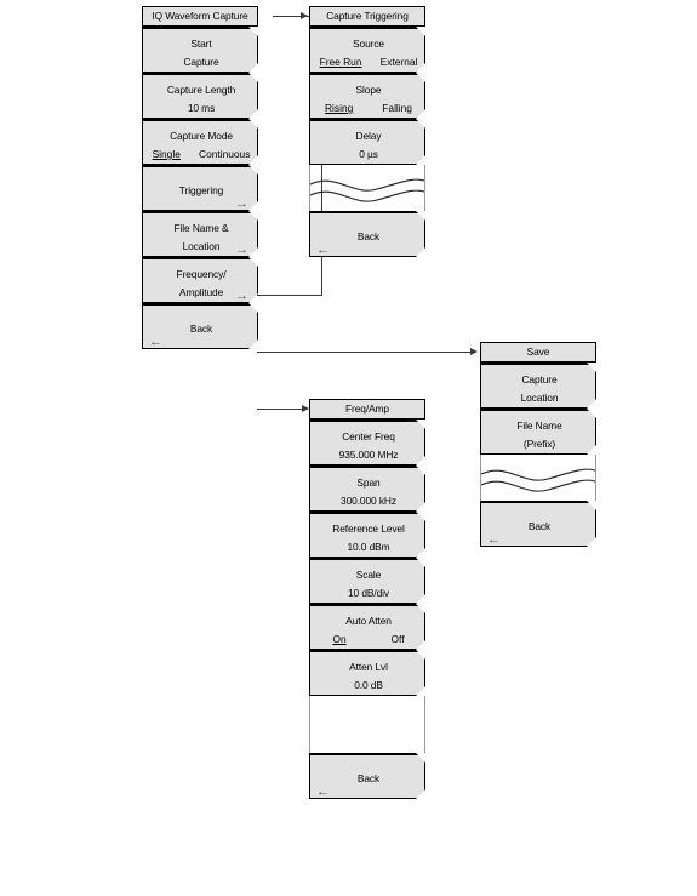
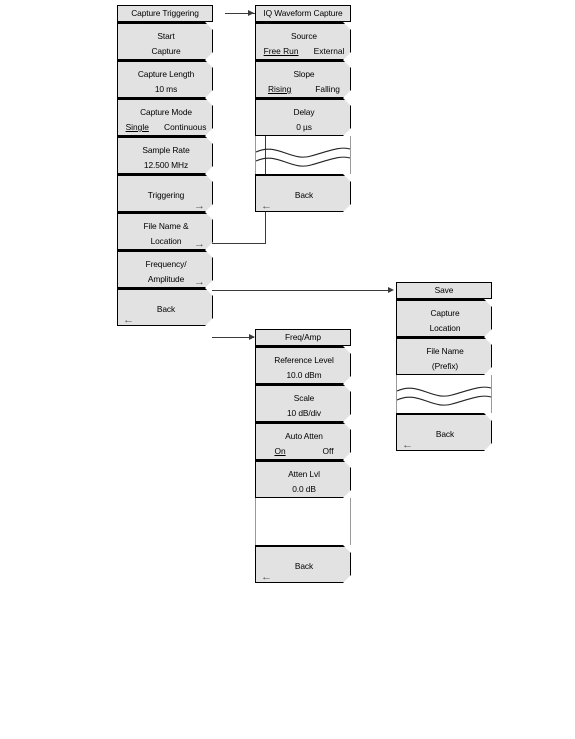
- IQ Waveform Capture
+ Capture Triggering
  Start
  Capture
  Capture Length
  10 ms
  Capture Mode
  Single
  Continuous
+ Sample Rate
+ 12.500 MHz
  Triggering
  →
  File Name &
  Location
  →
  Frequency/
  Amplitude
  →
  Back
  ←
- Capture Triggering
+ IQ Waveform Capture
  Source
  Free Run
  External
  Slope
  Rising
  Falling
  Delay
  0 µs
  Back
  ←
  Save
  Capture
  Location
  File Name
  (Prefix)
  Back
  ←
  Freq/Amp
- Center Freq
- 935.000 MHz
- Span
- 300.000 kHz
  Reference Level
  10.0 dBm
  Scale
  10 dB/div
  Auto Atten
  On
  Off
  Atten Lvl
  0.0 dB
  Back
  ←
